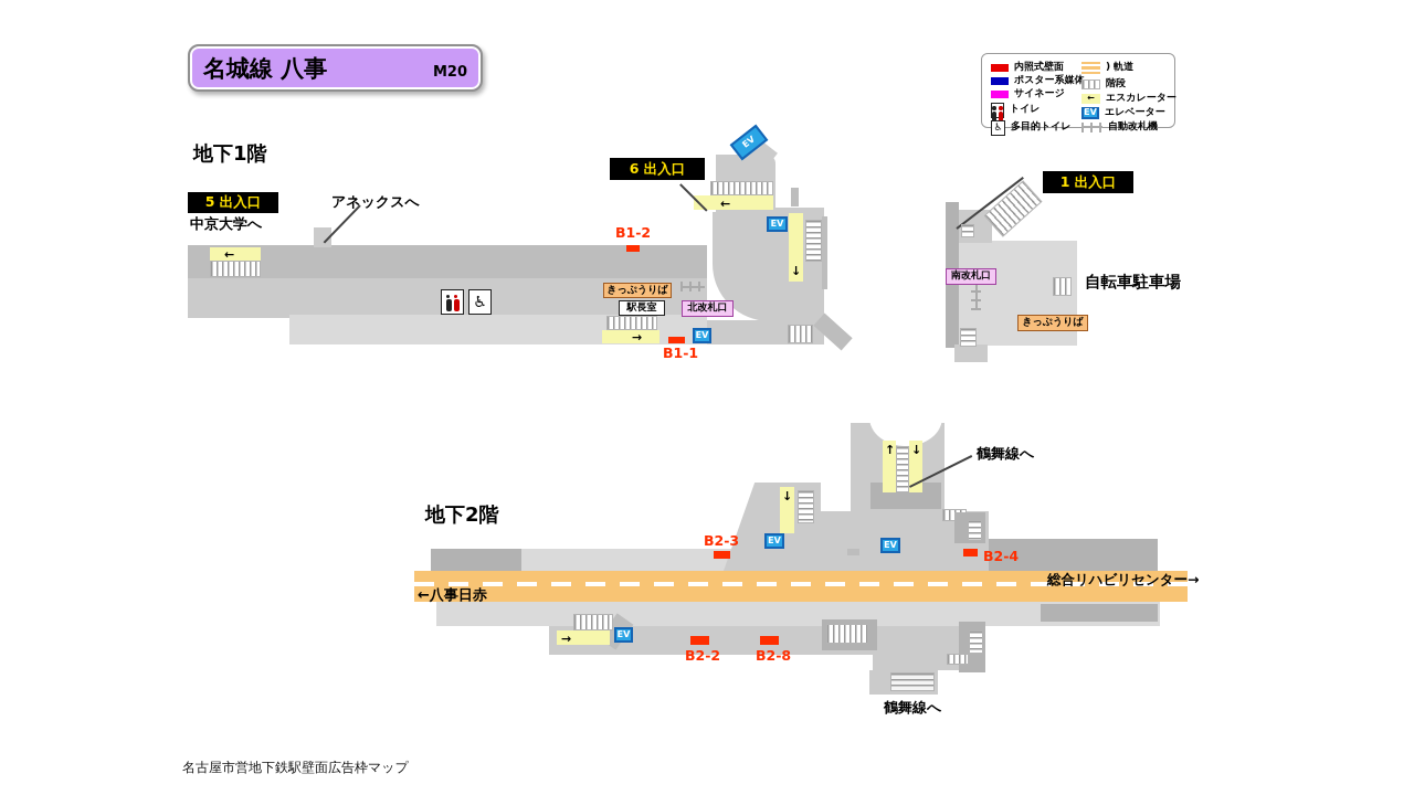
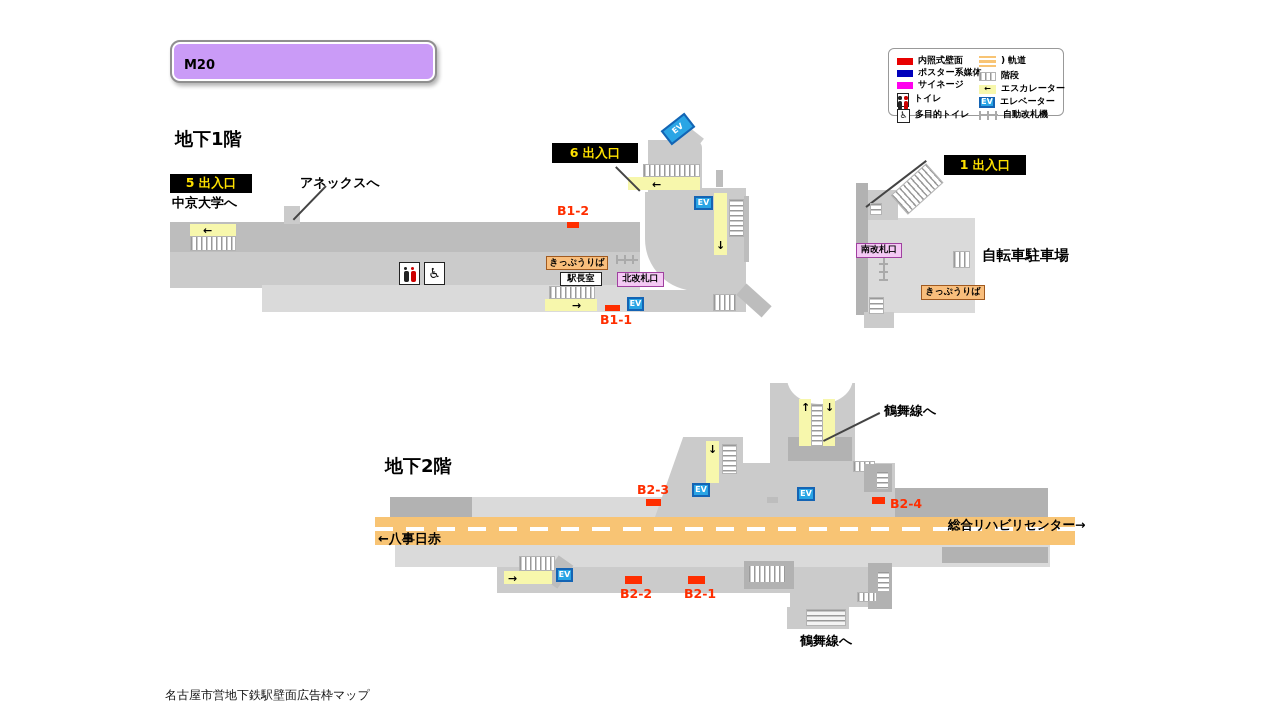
- 名城線 八事
  M20
  内照式壁面
  ポスター系媒体
  サイネージ
  トイレ
  ♿
  多目的トイレ
  )
  軌道
  階段
  ←
  エスカレーター
  EV
  エレベーター
  自動改札機
  地下1階
  ←
  ←
  ↓
  EV
  ♿
  きっぷうりば
  駅長室
  北改札口
  →
  EV
  B1-2
  B1-1
  5 出入口
  中京大学へ
  アネックスへ
  6 出入口
  南改札口
  きっぷうりば
  1 出入口
  自転車駐車場
  地下2階
  ↑
  ↓
  ↓
  EV
  EV
  総合リハビリセンター→
  ←八事日赤
  →
  EV
  B2-3
  B2-4
  B2-2
- B2-8
+ B2-1
  鶴舞線へ
  鶴舞線へ
  名古屋市営地下鉄駅壁面広告枠マップ
